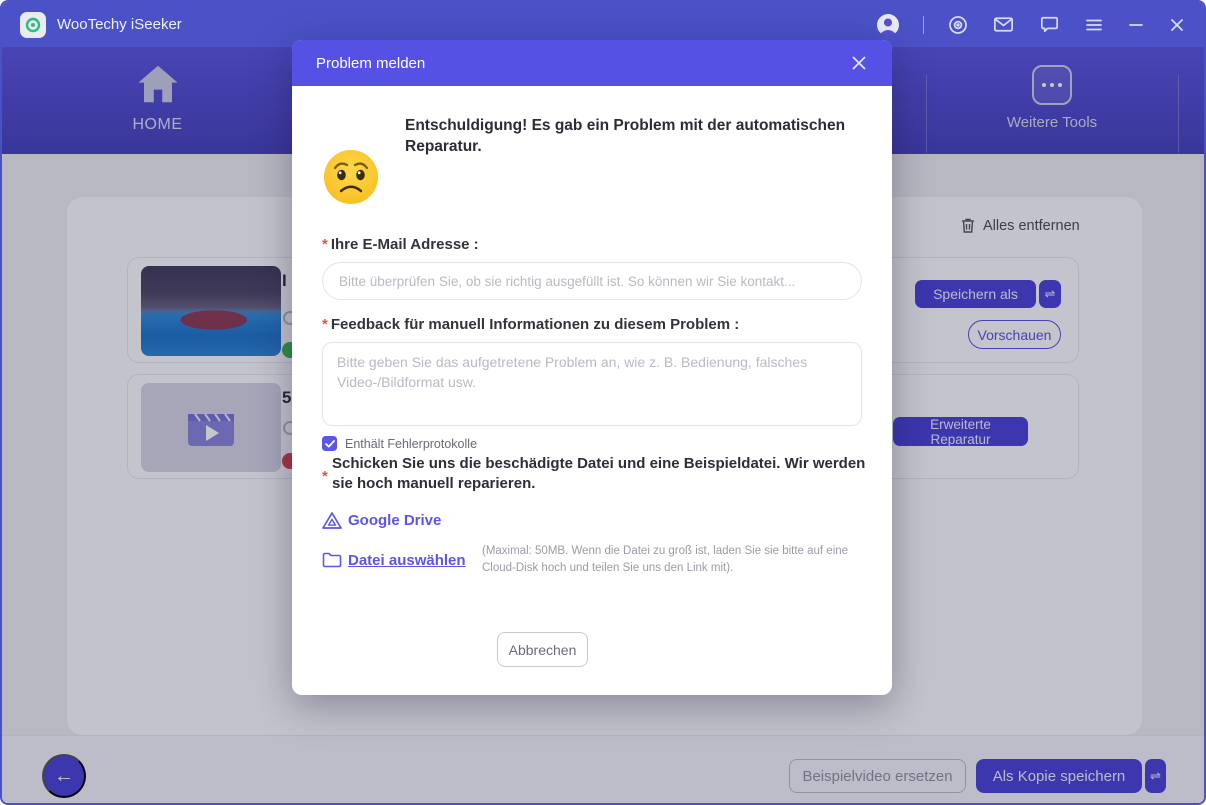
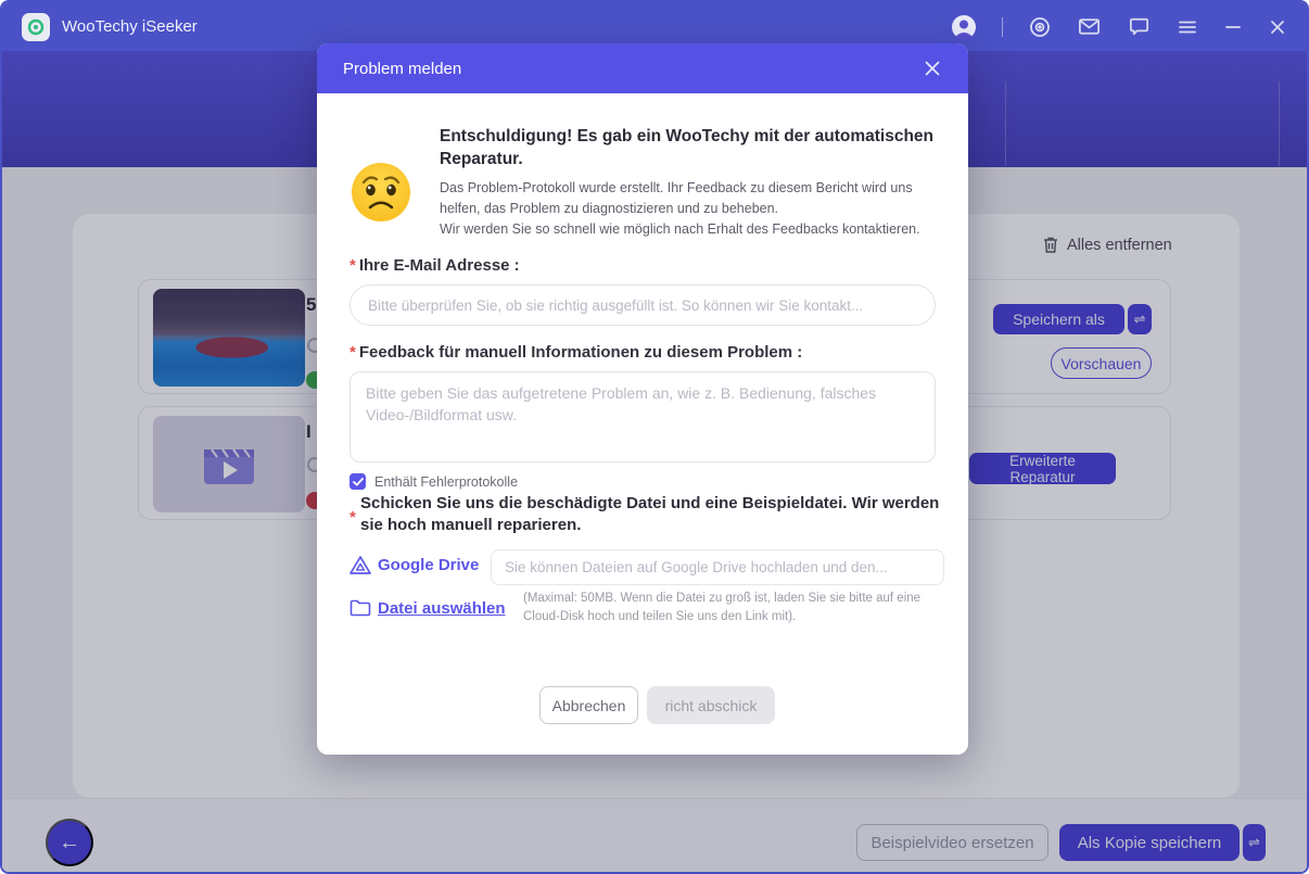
  WooTechy iSeeker
- HOME
- Weitere Tools
  Alles entfernen
- I
+ 5
  Speichern als
  ⇌
  Vorschauen
- 5
+ I
  Erweiterte Reparatur
  ←
  Beispielvideo ersetzen
  Als Kopie speichern
  ⇌
  Problem melden
- Entschuldigung! Es gab ein Problem mit der automatischen Reparatur.
+ Entschuldigung! Es gab ein WooTechy mit der automatischen Reparatur.
+ Das Problem-Protokoll wurde erstellt. Ihr Feedback zu diesem Bericht wird uns helfen, das Problem zu diagnostizieren und zu beheben.
+ Wir werden Sie so schnell wie möglich nach Erhalt des Feedbacks kontaktieren.
  * Ihre E-Mail Adresse :
  Bitte überprüfen Sie, ob sie richtig ausgefüllt ist. So können wir Sie kontakt...
  * Feedback für manuell Informationen zu diesem Problem :
  Enthält Fehlerprotokolle
  *
  Schicken Sie uns die beschädigte Datei und eine Beispieldatei. Wir werden sie hoch manuell reparieren.
  Google Drive
+ Sie können Dateien auf Google Drive hochladen und den...
  Datei auswählen
  (Maximal: 50MB. Wenn die Datei zu groß ist, laden Sie sie bitte auf eine Cloud-Disk hoch und teilen Sie uns den Link mit).
  Abbrechen
+ richt abschick
